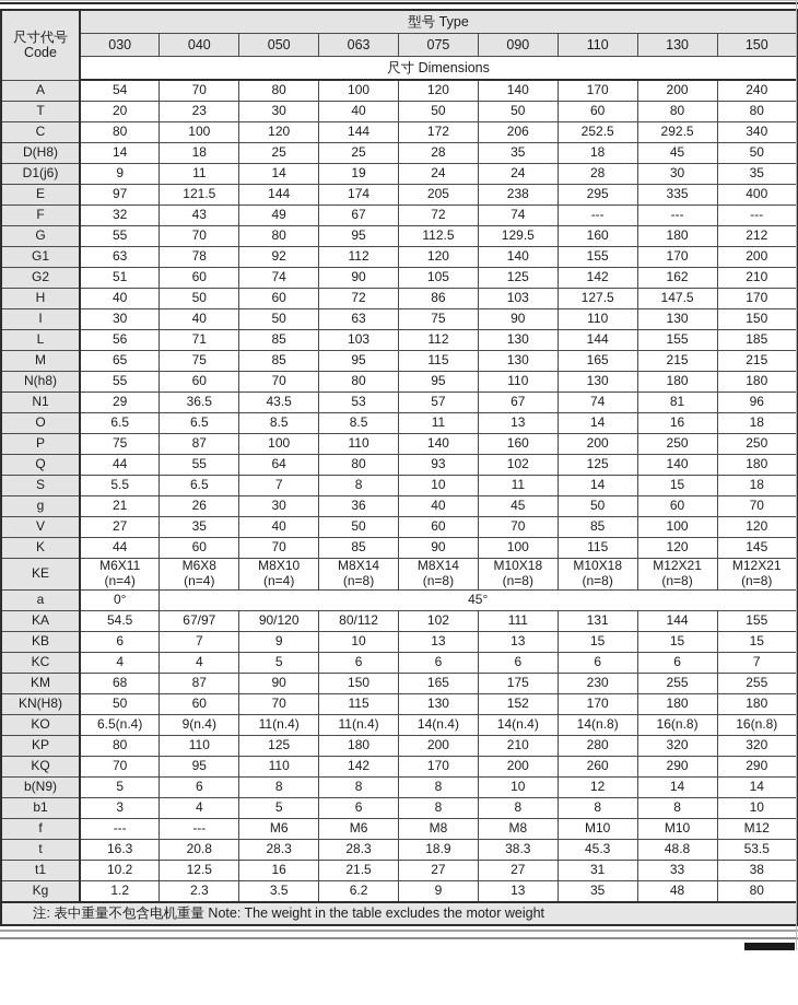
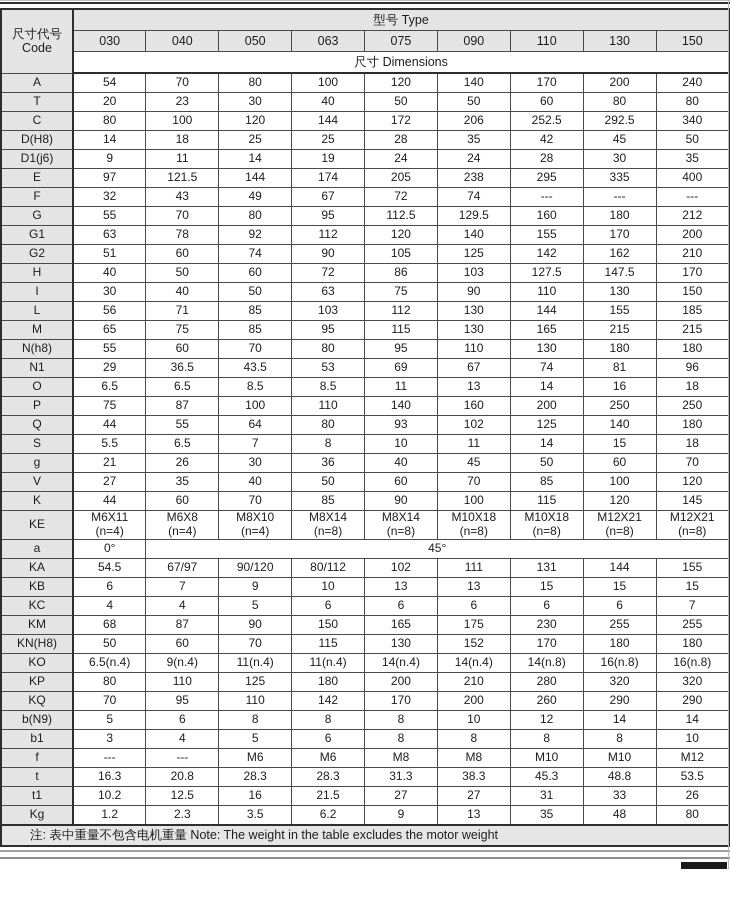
  尺寸代号Code	型号 Type
  030	040	050	063	075	090	110	130	150
  尺寸 Dimensions
  A	54	70	80	100	120	140	170	200	240
  T	20	23	30	40	50	50	60	80	80
  C	80	100	120	144	172	206	252.5	292.5	340
- D(H8)	14	18	25	25	28	35	18	45	50
+ D(H8)	14	18	25	25	28	35	42	45	50
  D1(j6)	9	11	14	19	24	24	28	30	35
  E	97	121.5	144	174	205	238	295	335	400
  F	32	43	49	67	72	74	---	---	---
  G	55	70	80	95	112.5	129.5	160	180	212
  G1	63	78	92	112	120	140	155	170	200
  G2	51	60	74	90	105	125	142	162	210
  H	40	50	60	72	86	103	127.5	147.5	170
  I	30	40	50	63	75	90	110	130	150
  L	56	71	85	103	112	130	144	155	185
  M	65	75	85	95	115	130	165	215	215
  N(h8)	55	60	70	80	95	110	130	180	180
- N1	29	36.5	43.5	53	57	67	74	81	96
+ N1	29	36.5	43.5	53	69	67	74	81	96
  O	6.5	6.5	8.5	8.5	11	13	14	16	18
  P	75	87	100	110	140	160	200	250	250
  Q	44	55	64	80	93	102	125	140	180
  S	5.5	6.5	7	8	10	11	14	15	18
  g	21	26	30	36	40	45	50	60	70
  V	27	35	40	50	60	70	85	100	120
  K	44	60	70	85	90	100	115	120	145
  KE	M6X11 (n=4)	M6X8 (n=4)	M8X10 (n=4)	M8X14 (n=8)	M8X14 (n=8)	M10X18 (n=8)	M10X18 (n=8)	M12X21 (n=8)	M12X21 (n=8)
  a	0°	45°
  KA	54.5	67/97	90/120	80/112	102	111	131	144	155
  KB	6	7	9	10	13	13	15	15	15
  KC	4	4	5	6	6	6	6	6	7
  KM	68	87	90	150	165	175	230	255	255
  KN(H8)	50	60	70	115	130	152	170	180	180
  KO	6.5(n.4)	9(n.4)	11(n.4)	11(n.4)	14(n.4)	14(n.4)	14(n.8)	16(n.8)	16(n.8)
  KP	80	110	125	180	200	210	280	320	320
  KQ	70	95	110	142	170	200	260	290	290
  b(N9)	5	6	8	8	8	10	12	14	14
  b1	3	4	5	6	8	8	8	8	10
  f	---	---	M6	M6	M8	M8	M10	M10	M12
- t	16.3	20.8	28.3	28.3	18.9	38.3	45.3	48.8	53.5
+ t	16.3	20.8	28.3	28.3	31.3	38.3	45.3	48.8	53.5
- t1	10.2	12.5	16	21.5	27	27	31	33	38
+ t1	10.2	12.5	16	21.5	27	27	31	33	26
  Kg	1.2	2.3	3.5	6.2	9	13	35	48	80
  注: 表中重量不包含电机重量 Note: The weight in the table excludes the motor weight
